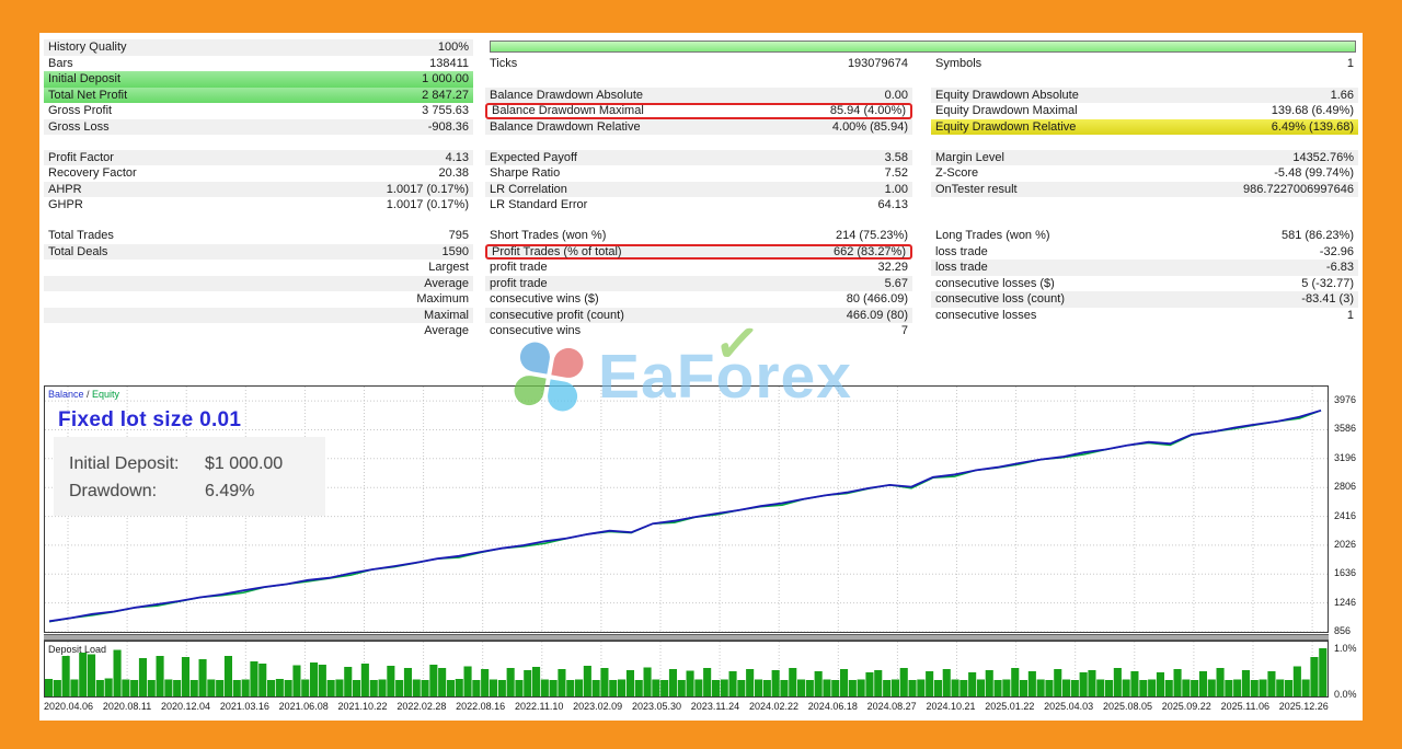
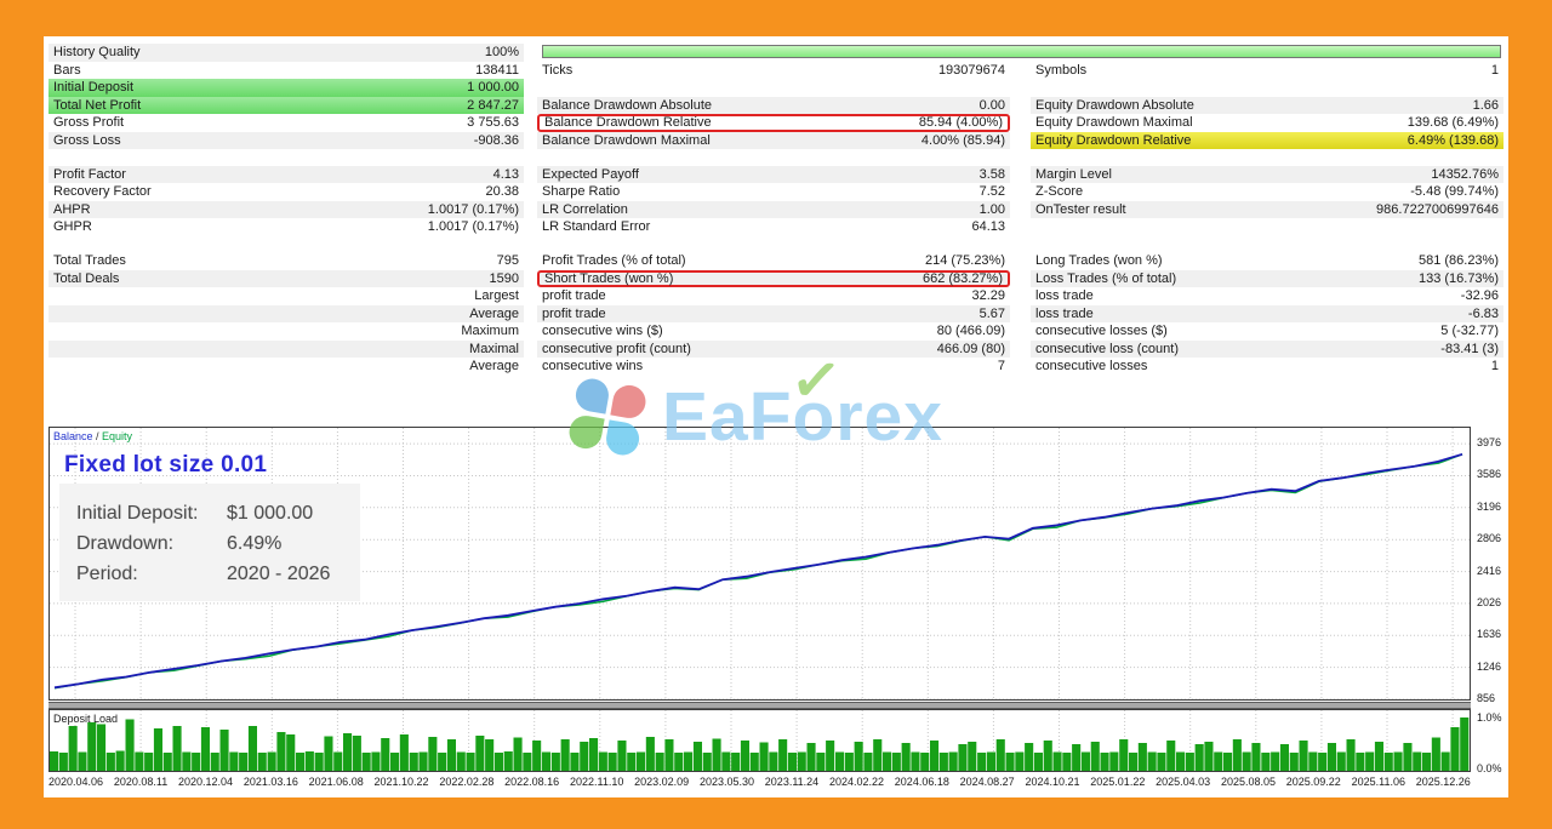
  History Quality
  100%
  Bars
  138411
  Initial Deposit
  1 000.00
  Total Net Profit
  2 847.27
  Gross Profit
  3 755.63
  Gross Loss
  -908.36
  Profit Factor
  4.13
  Recovery Factor
  20.38
  AHPR
  1.0017 (0.17%)
  GHPR
  1.0017 (0.17%)
  Total Trades
  795
  Total Deals
  1590
  Largest
  Average
  Maximum
  Maximal
  Average
  Ticks
  193079674
  Balance Drawdown Absolute
  0.00
- Balance Drawdown Maximal
+ Balance Drawdown Relative
  85.94 (4.00%)
- Balance Drawdown Relative
+ Balance Drawdown Maximal
  4.00% (85.94)
  Expected Payoff
  3.58
  Sharpe Ratio
  7.52
  LR Correlation
  1.00
  LR Standard Error
  64.13
- Short Trades (won %)
+ Profit Trades (% of total)
  214 (75.23%)
- Profit Trades (% of total)
+ Short Trades (won %)
  662 (83.27%)
  profit trade
  32.29
  profit trade
  5.67
  consecutive wins ($)
  80 (466.09)
  consecutive profit (count)
  466.09 (80)
  consecutive wins
  7
  Symbols
  1
  Equity Drawdown Absolute
  1.66
  Equity Drawdown Maximal
  139.68 (6.49%)
  Equity Drawdown Relative
  6.49% (139.68)
  Margin Level
  14352.76%
  Z-Score
  -5.48 (99.74%)
  OnTester result
  986.7227006997646
  Long Trades (won %)
  581 (86.23%)
+ Loss Trades (% of total)
+ 133 (16.73%)
  loss trade
  -32.96
  loss trade
  -6.83
  consecutive losses ($)
  5 (-32.77)
  consecutive loss (count)
  -83.41 (3)
  consecutive losses
  1
  EaFo
  rex
  Balance / Equity
  Fixed lot size 0.01
  Initial Deposit:
  $1 000.00
  Drawdown:
  6.49%
+ Period:
+ 2020 - 2026
  3976
  3586
  3196
  2806
  2416
  2026
  1636
  1246
  856
  Deposit Load
  1.0%
  0.0%
  2020.04.06
  2020.08.11
  2020.12.04
  2021.03.16
  2021.06.08
  2021.10.22
  2022.02.28
  2022.08.16
  2022.11.10
  2023.02.09
  2023.05.30
  2023.11.24
  2024.02.22
  2024.06.18
  2024.08.27
  2024.10.21
  2025.01.22
  2025.04.03
  2025.08.05
  2025.09.22
  2025.11.06
  2025.12.26
